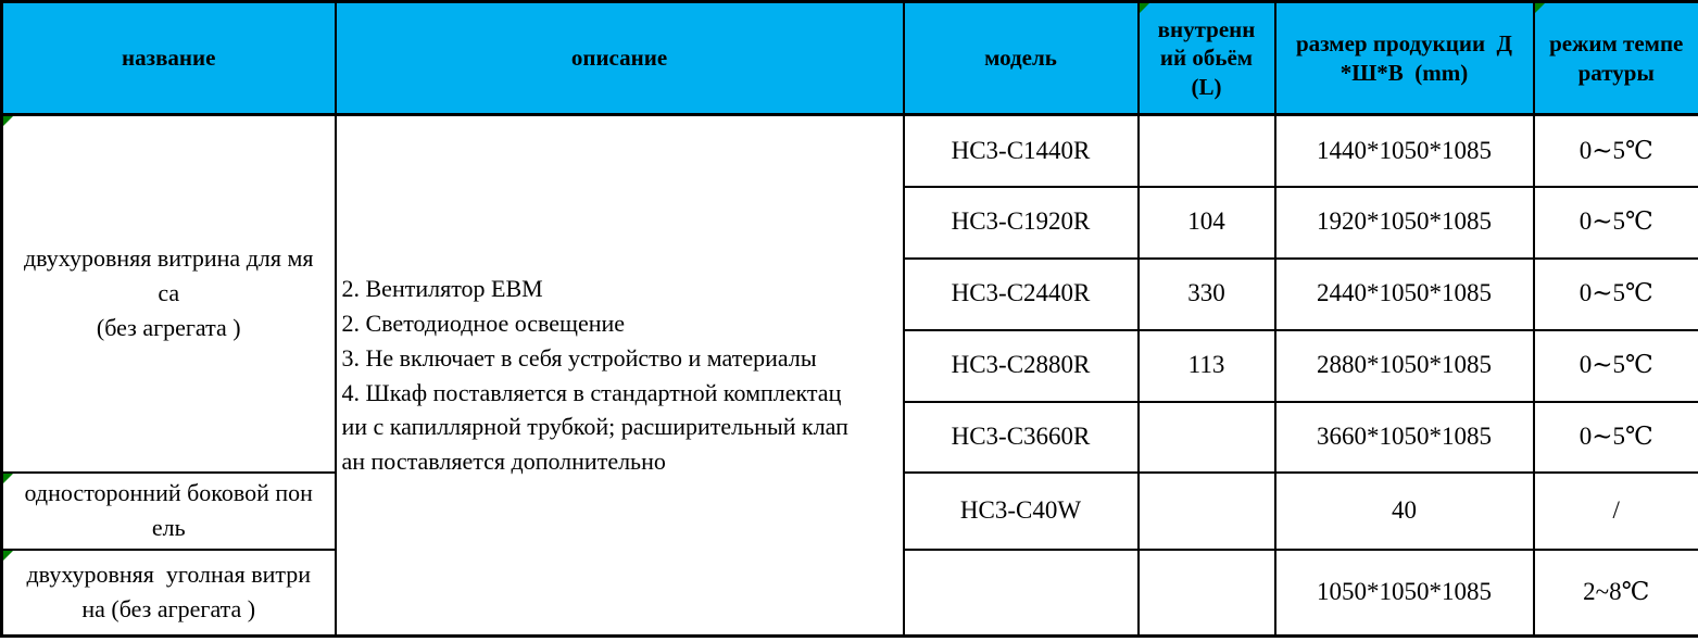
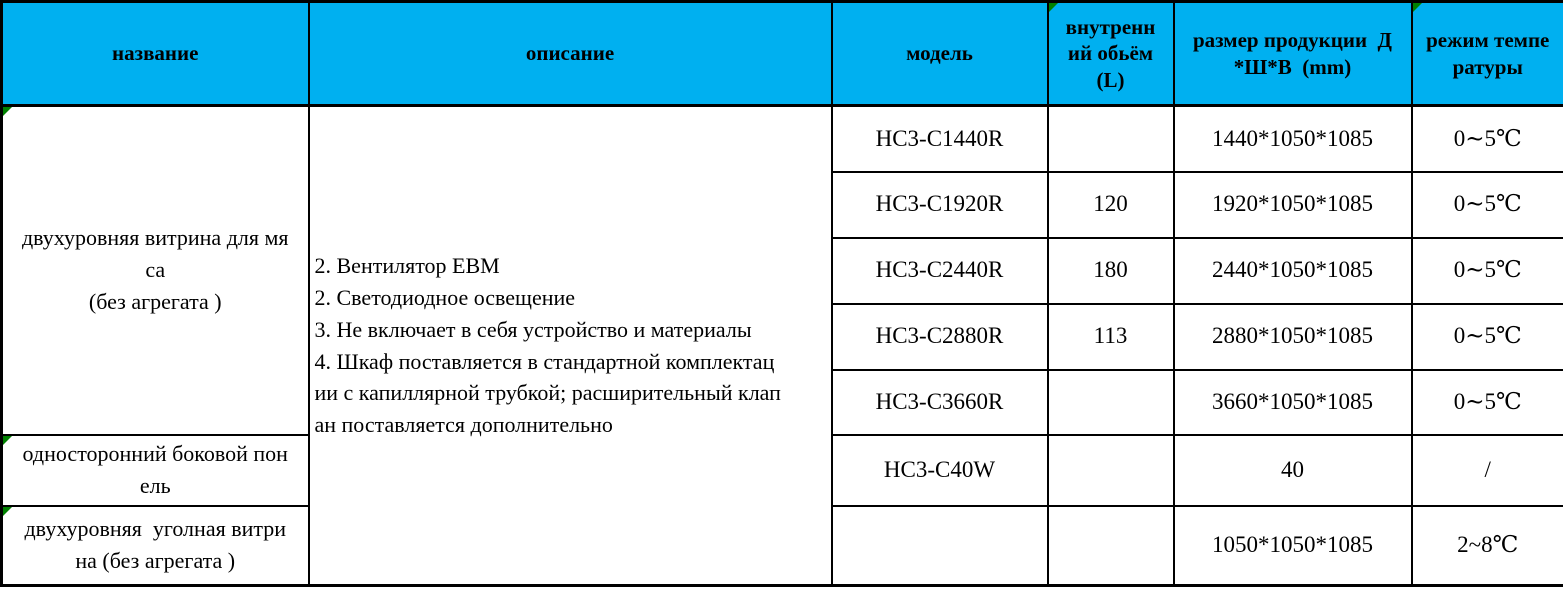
  название	описание	модель	внутренн ий обьём (L)	размер продукции Д *Ш*В (mm)	режим темпе ратуры
  двухуровняя витрина для мя са (без агрегата )	2. Вентилятор EBM 2. Светодиодное освещение 3. Не включает в себя устройство и материалы 4. Шкаф поставляется в стандартной комплектац ии с капиллярной трубкой; расширительный клап ан поставляется дополнительно	HC3-C1440R		1440*1050*1085	0∼5℃
- HC3-C1920R	104	1920*1050*1085	0∼5℃
+ HC3-C1920R	120	1920*1050*1085	0∼5℃
- HC3-C2440R	330	2440*1050*1085	0∼5℃
+ HC3-C2440R	180	2440*1050*1085	0∼5℃
  HC3-C2880R	113	2880*1050*1085	0∼5℃
  HC3-C3660R		3660*1050*1085	0∼5℃
  односторонний боковой пон ель	HC3-C40W		40	/
  двухуровняя уголная витри на (без агрегата )			1050*1050*1085	2~8℃
